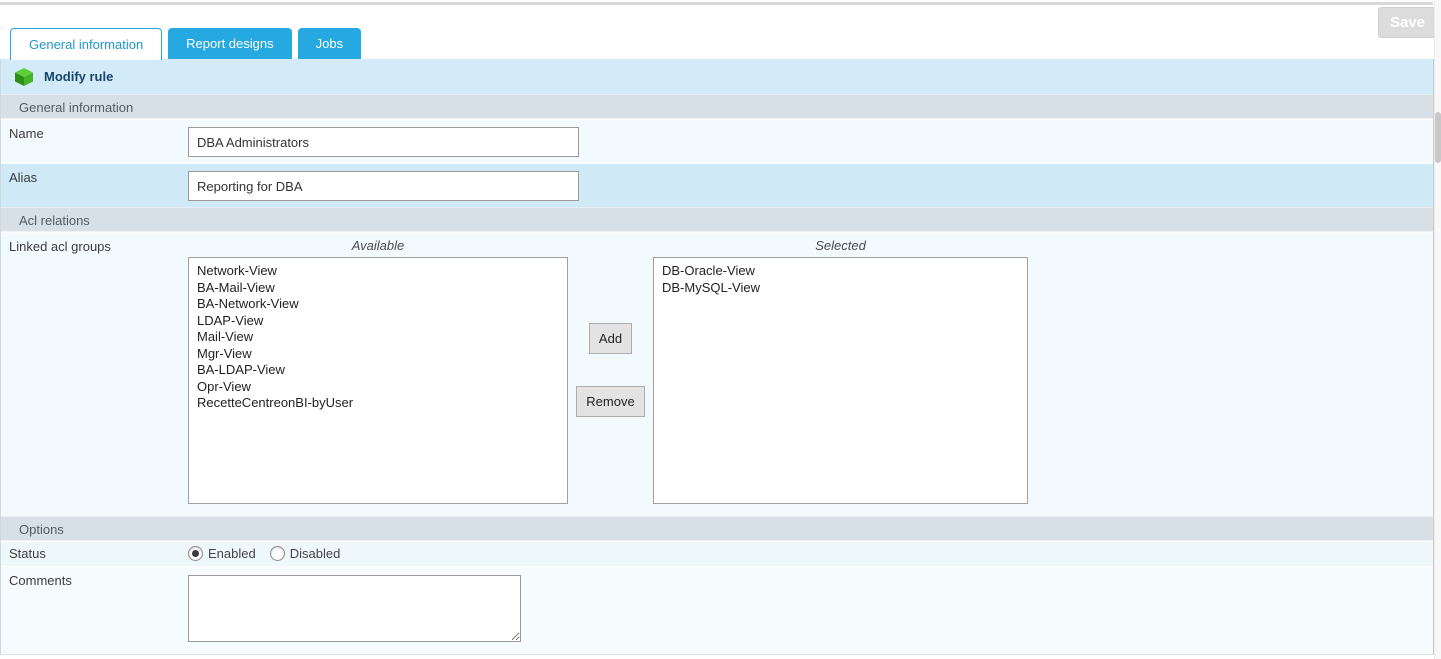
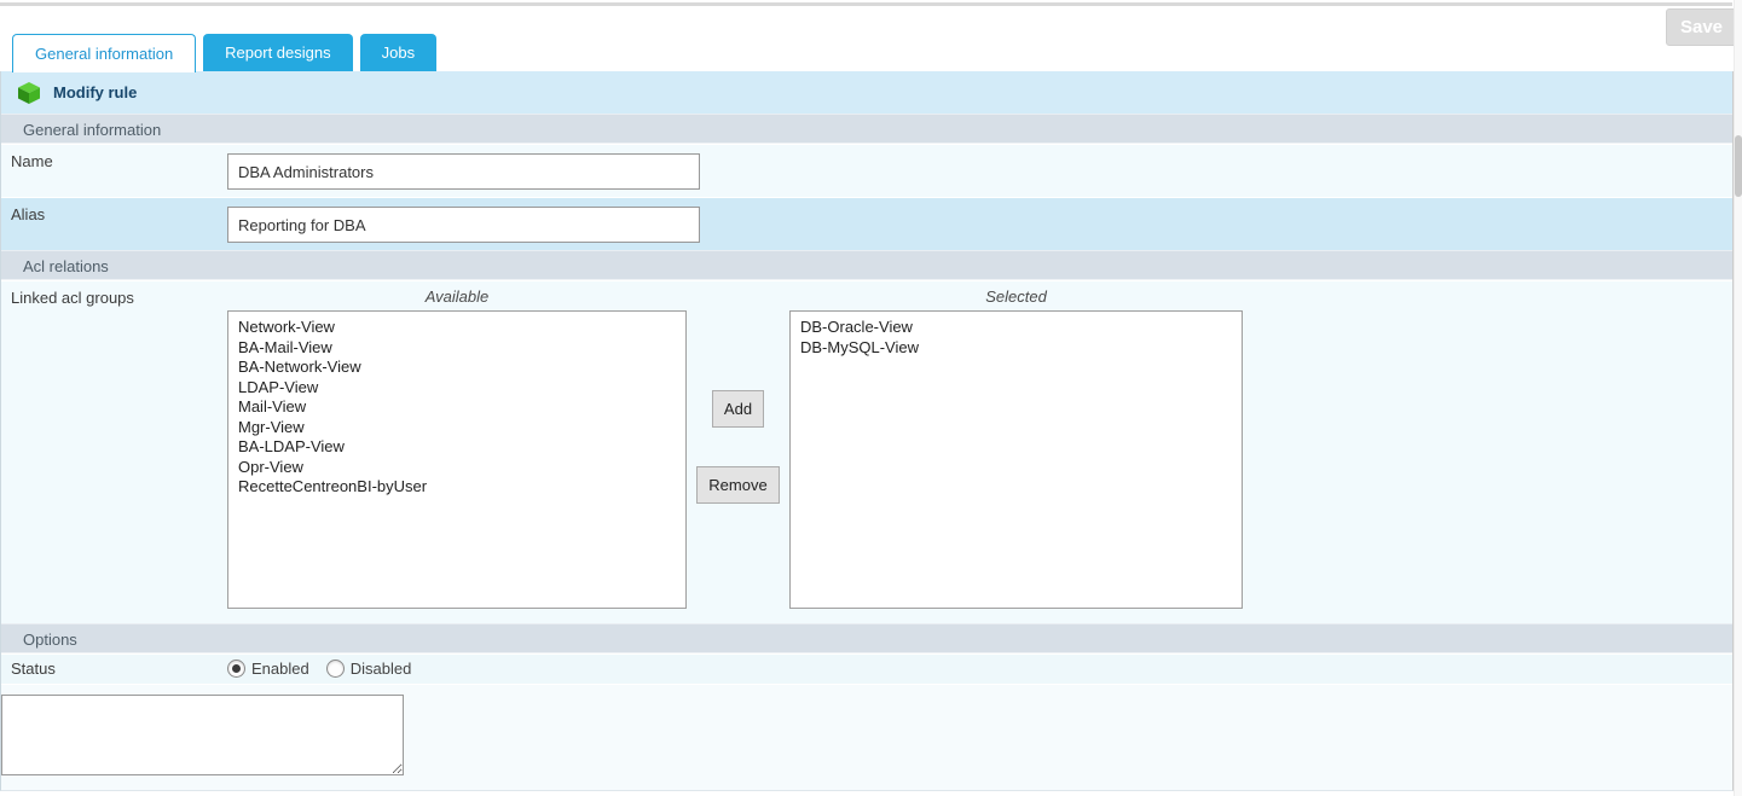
  Save
  General information
  Report designs
  Jobs
  Modify rule
  General information
  Name
  DBA Administrators
  Alias
  Reporting for DBA
  Acl relations
  Linked acl groups
  Available
  Network-View
  BA-Mail-View
  BA-Network-View
  LDAP-View
  Mail-View
  Mgr-View
  BA-LDAP-View
  Opr-View
  RecetteCentreonBI-byUser
  Add
  Remove
  Selected
  DB-Oracle-View
  DB-MySQL-View
  Options
  Status
  Enabled
  Disabled
- Comments
